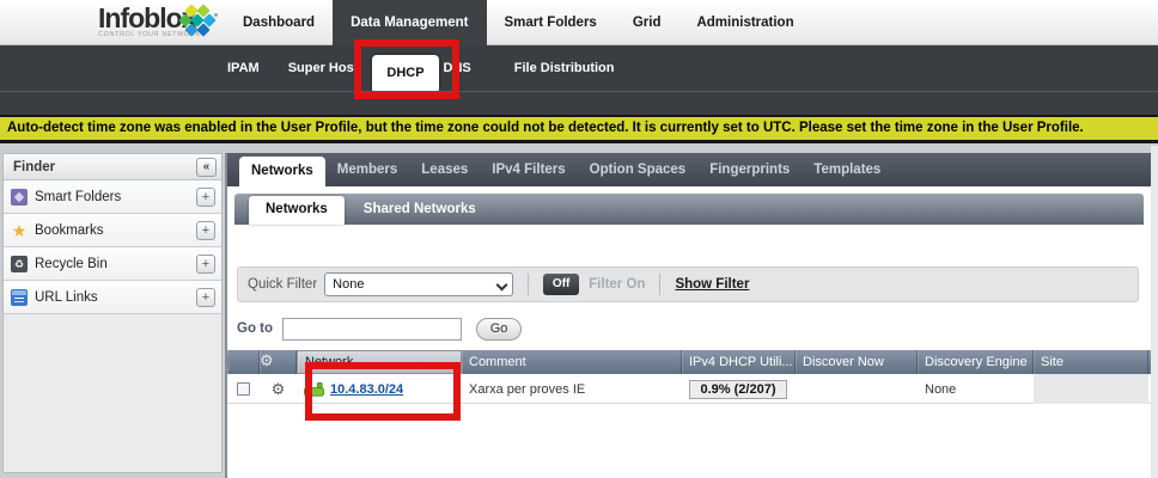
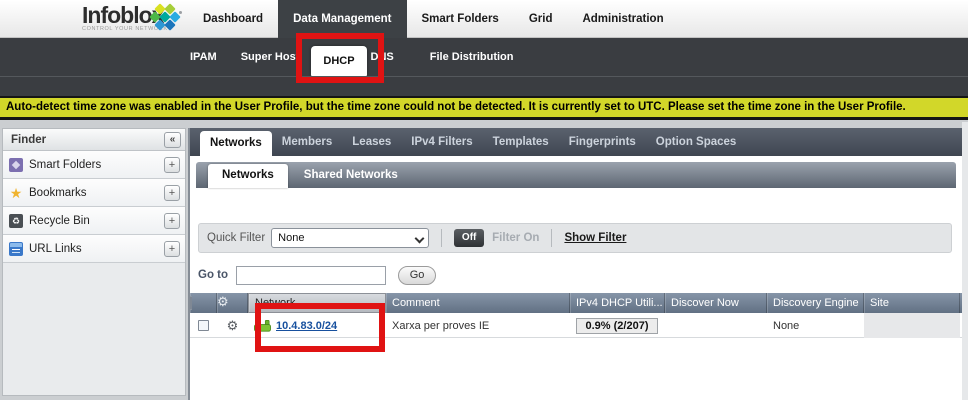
  Infoblo
  Dashboard
  Data Management
  Smart Folders
  Grid
  Administration
  IPAM
  Super Host
  DHCP
  DNS
  File Distribution
  Auto-detect time zone was enabled in the User Profile, but the time zone could not be detected. It is currently set to UTC. Please set the time zone in the User Profile.
  Finder
  «
  Smart Folders
  +
  ★
  Bookmarks
  +
  ♻
  Recycle Bin
  +
  URL Links
  +
  Networks
  Members
  Leases
  IPv4 Filters
- Option Spaces
+ Templates
  Fingerprints
- Templates
+ Option Spaces
  Networks
  Shared Networks
  Quick Filter
  None
  Off
  Filter On
  Show Filter
  Go to
  Go
  ⚙
  Network
  Comment
  IPv4 DHCP Utili...
  Discover Now
  Discovery Engine
  Site
  ⚙
  10.4.83.0/24
  Xarxa per proves IE
  0.9% (2/207)
  None
